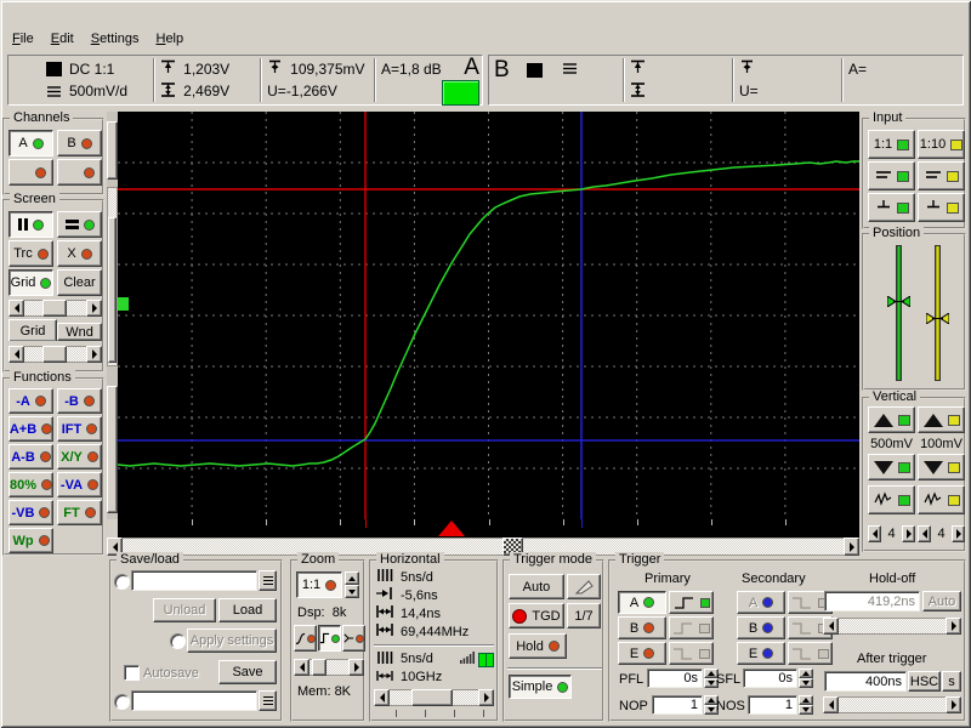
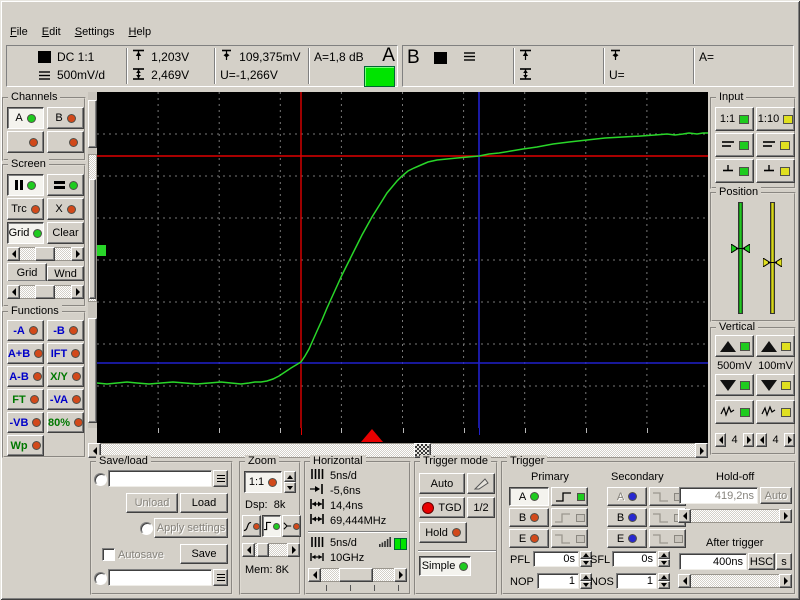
  File
  Edit
  Settings
  Help
  DC 1:1
  500mV/d
  1,203V
  2,469V
  109,375mV
  U=-1,266V
  A=1,8 dB
  A
  B
  U=
  A=
  Channels
  A
  B
  Screen
  Trc
  X
  Grid
  Clear
  Grid
  Wnd
  Functions
  -A
  -B
  A+B
  IFT
  A-B
  X/Y
- 80%
+ FT
  -VA
  -VB
- FT
+ 80%
  Wp
  Input
  1:1
  1:10
  Position
  Vertical
  500mV
  100mV
  4
  4
  Save/load
  Unload
  Load
  Apply settings
  Autosave
  Save
  Zoom
  1:1
  Dsp: 8k
  Mem: 8K
  Horizontal
  5ns/d
  -5,6ns
  14,4ns
  69,444MHz
  5ns/d
  10GHz
  Trigger mode
  Auto
  TGD
- 1/7
+ 1/2
  Hold
  Simple
  Trigger
  Primary
  Secondary
  Hold-off
  A
  B
  E
  A
  B
  E
  PFL
  0s
  NOP
  1
  SFL
  0s
  NOS
  1
  419,2ns
  Auto
  After trigger
  400ns
  HSC
  s
